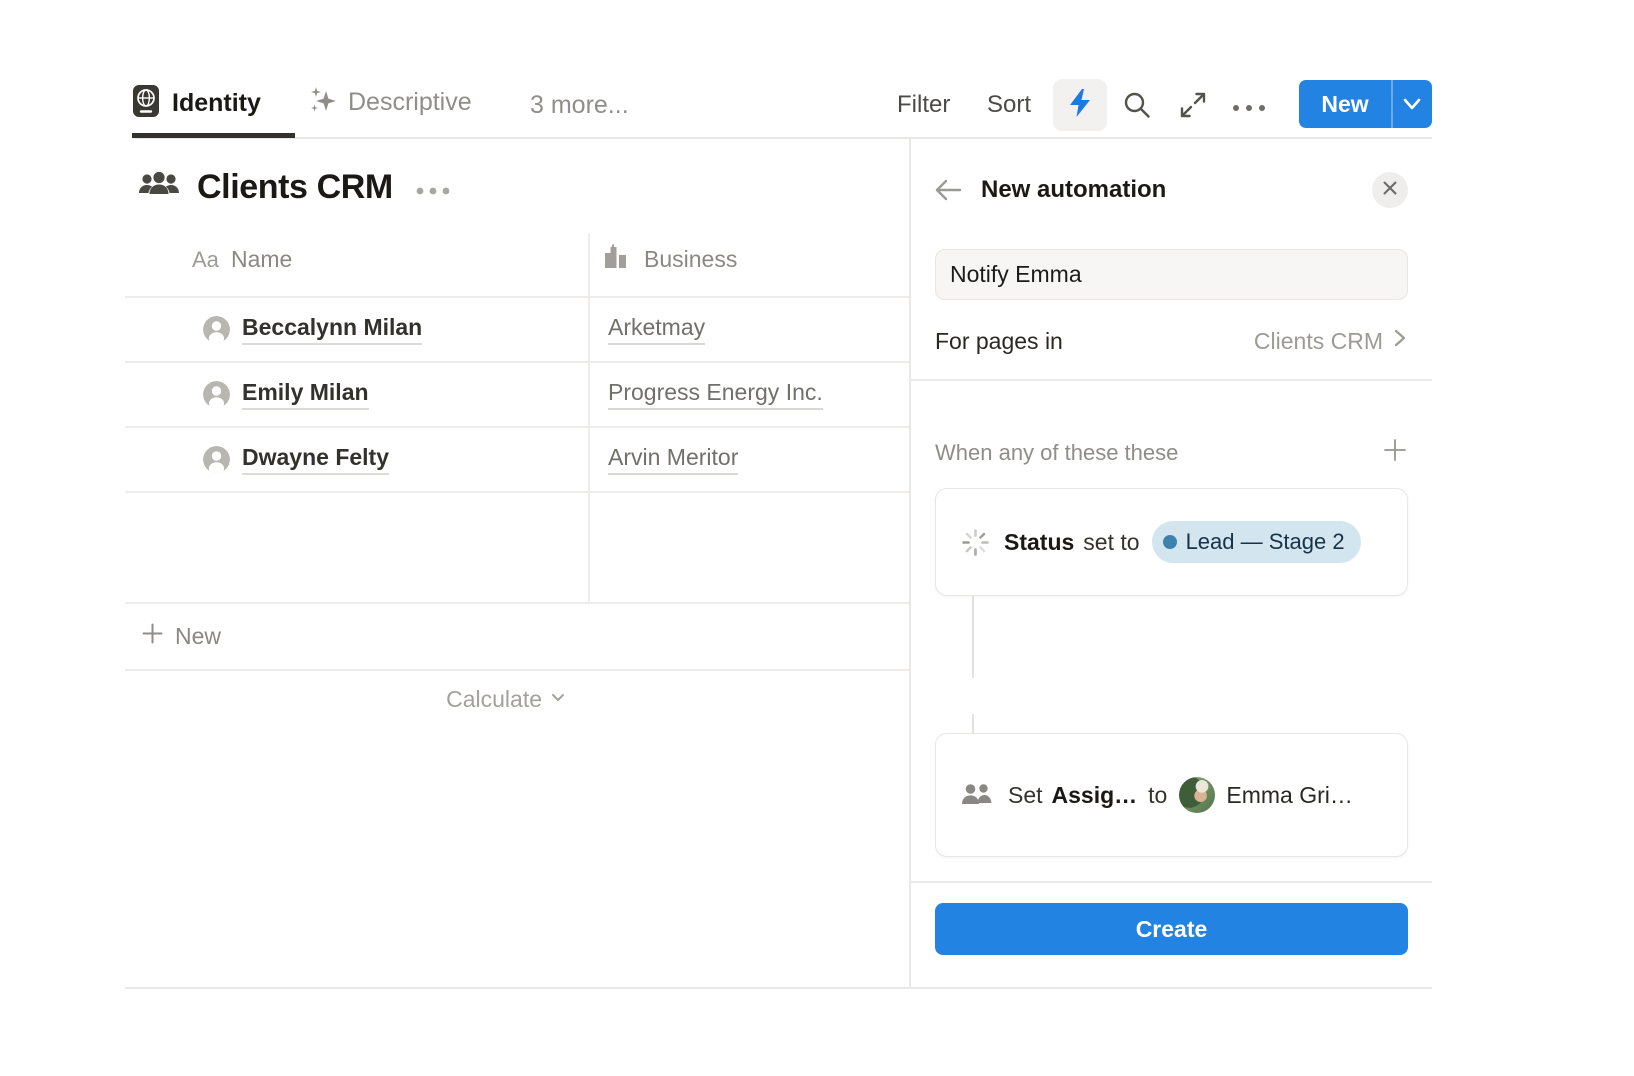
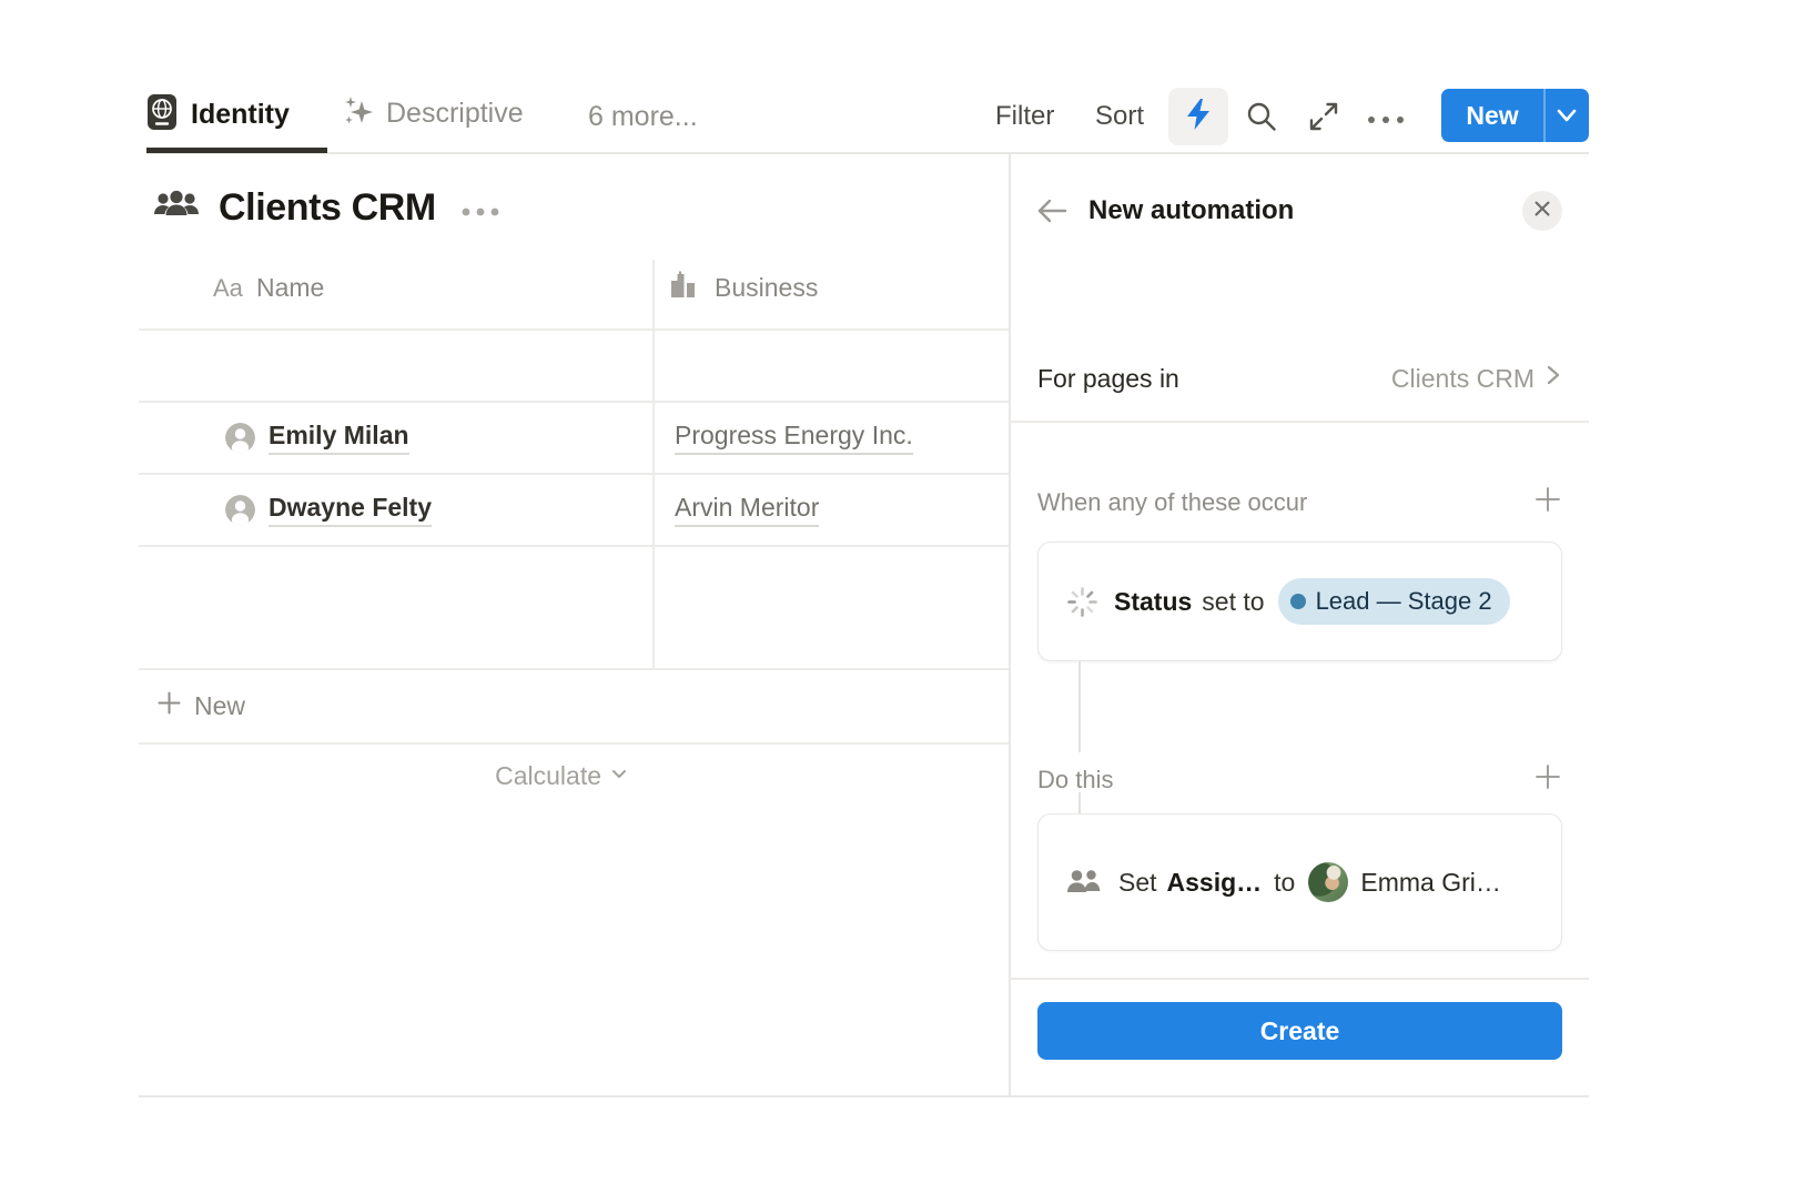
  Identity
  Descriptive
- 3 more...
+ 6 more...
  Filter
  Sort
  New
  Clients CRM
  Aa
  Name
  Business
- Beccalynn Milan
- Arketmay
  Emily Milan
  Progress Energy Inc.
  Dwayne Felty
  Arvin Meritor
  New
  Calculate
  New automation
- Notify Emma
  For pages in
  Clients CRM
- When any of these these
+ When any of these occur
  Status
  set to
  Lead — Stage 2
+ Do this
  Set
  Assig…
  to
  Emma Gri…
  Create
